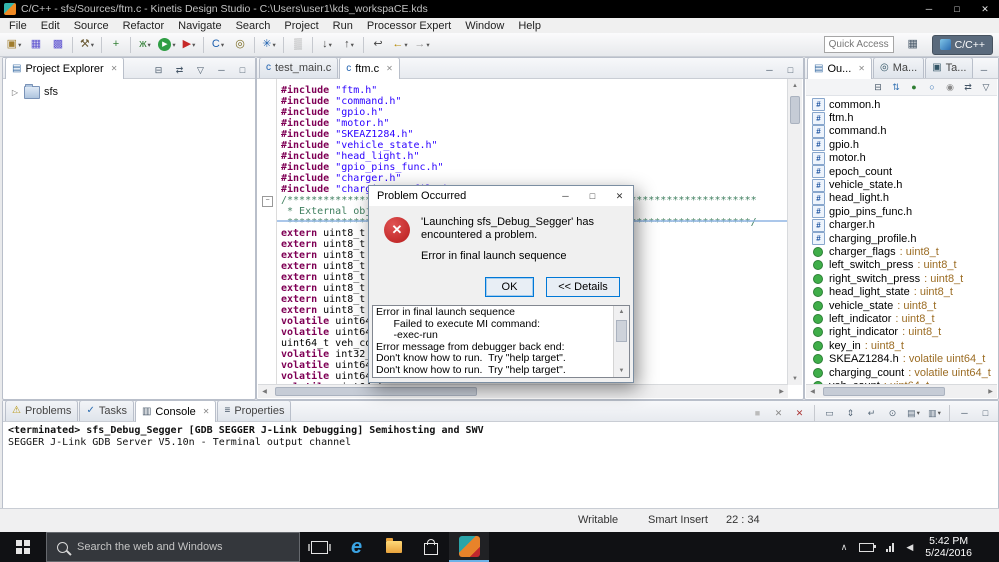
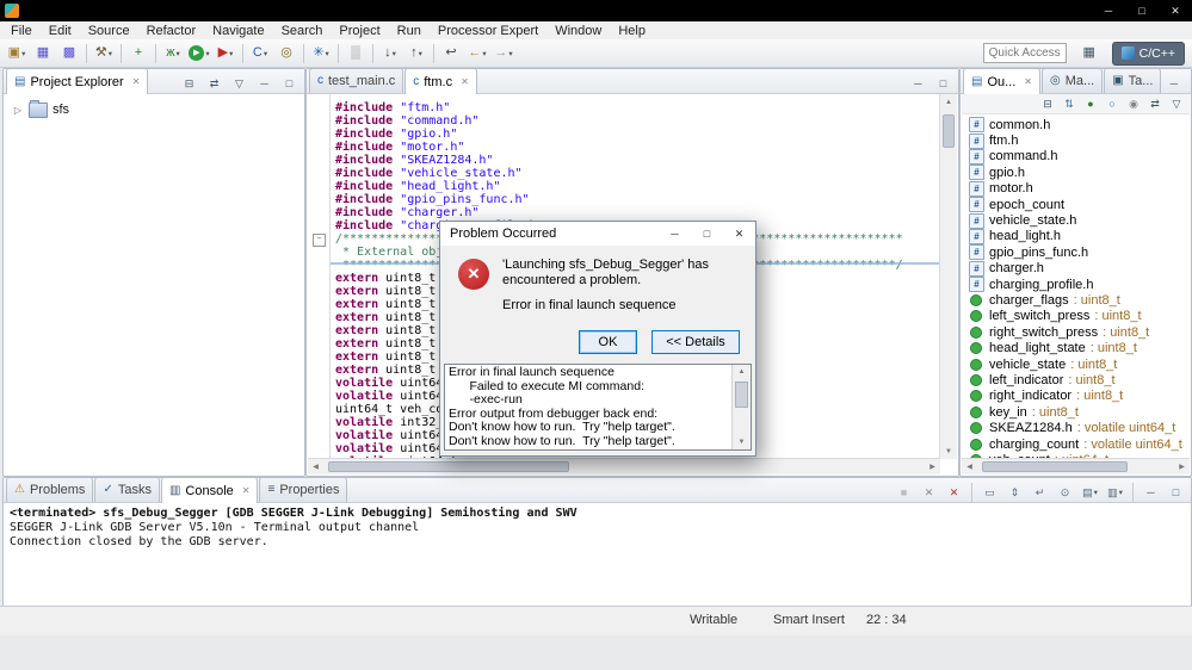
- C/C++ - sfs/Sources/ftm.c - Kinetis Design Studio - C:\Users\user1\kds_workspaCE.kds
  ─
  □
  ✕
  File
  Edit
  Source
  Refactor
  Navigate
  Search
  Project
  Run
  Processor Expert
  Window
  Help
  ▣
  ▦
  ▩
  ⚒
  +
  ж
  ▶
  C
  ◎
  ✳
  ▒
  ↓
  ↑
  ↩
  ←
  →
  Quick Access
  ▦
  C/C++
  ▤
  Project Explorer
  ✕
  ⊟
  ⇄
  ▽
  ─
  □
  ▷
  sfs
  c
  test_main.c
  c
  ftm.c
  ✕
  ─
  □
  #include "ftm.h"
  #include "command.h"
  #include "gpio.h"
  #include "motor.h"
  #include "SKEAZ1284.h"
  #include "vehicle_state.h"
  #include "head_light.h"
  #include "gpio_pins_func.h"
  #include "charger.h"
  * External ob
  extern uint8_t
  extern uint8_t
  extern uint8_t
  extern uint8_t
  extern uint8_t
  extern uint8_t
  extern uint8_t
  extern uint8_t
  volatile uint6
  volatile uint6
  uint64_t veh_c
  volatile int32
  volatile uint6
  volatile uint6
  ▤
  Ou...
  ✕
  ◎
  Ma...
  ▣
  Ta...
  ─
  ⊟
  ⇅
  ●
  ○
  ◉
  ⇄
  ▽
  #
  common.h
  #
  ftm.h
  #
  command.h
  #
  gpio.h
  #
  motor.h
  #
  epoch_count
  #
  vehicle_state.h
  #
  head_light.h
  #
  gpio_pins_func.h
  #
  charger.h
  #
  charging_profile.h
  charger_flags
  : uint8_t
  left_switch_press
  : uint8_t
  right_switch_press
  : uint8_t
  head_light_state
  : uint8_t
  vehicle_state
  : uint8_t
  left_indicator
  : uint8_t
  right_indicator
  : uint8_t
  key_in
  : uint8_t
  SKEAZ1284.h
  : volatile uint64_t
  charging_count
  : volatile uint64_t
  ⚠
  Problems
  ✓
  Tasks
  ▥
  Console
  ✕
  ≡
  Properties
  ■
  ✕
  ✕
  ▭
  ⇕
  ↵
  ⊙
  ▤
  ▥
  ─
  □
  <terminated> sfs_Debug_Segger [GDB SEGGER J-Link Debugging] Semihosting and SWV
  SEGGER J-Link GDB Server V5.10n - Terminal output channel
+ Connection closed by the GDB server.
  Writable
  Smart Insert
  22 : 34
  Problem Occurred
  ─
  □
  ✕
  ✕
  'Launching sfs_Debug_Segger' has encountered a problem.
  Error in final launch sequence
  OK
  << Details
  Error in final launch sequence
  Failed to execute MI command:
  -exec-run
- Error message from debugger back end:
+ Error output from debugger back end:
  Don't know how to run. Try "help target".
  Don't know how to run. Try "help target".
- Search the web and Windows
- e
- ∧
- ◀
- 5:42 PM
- 5/24/2016
